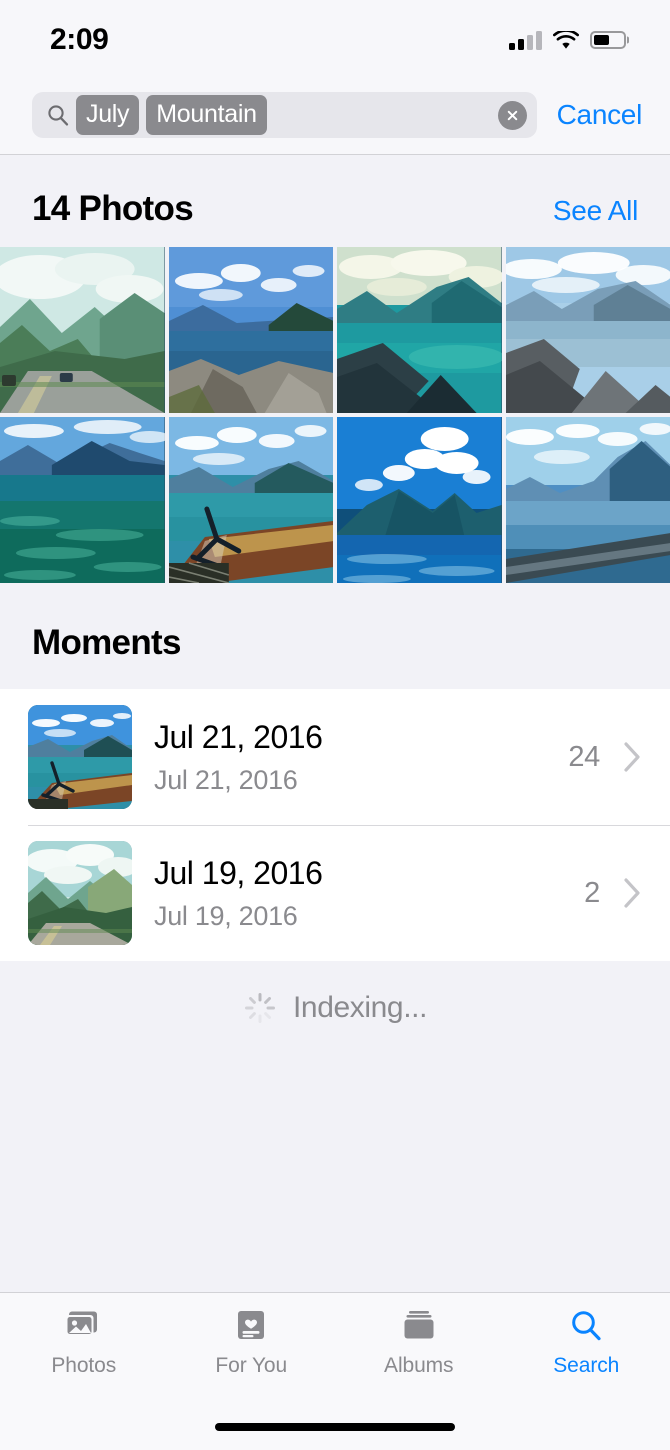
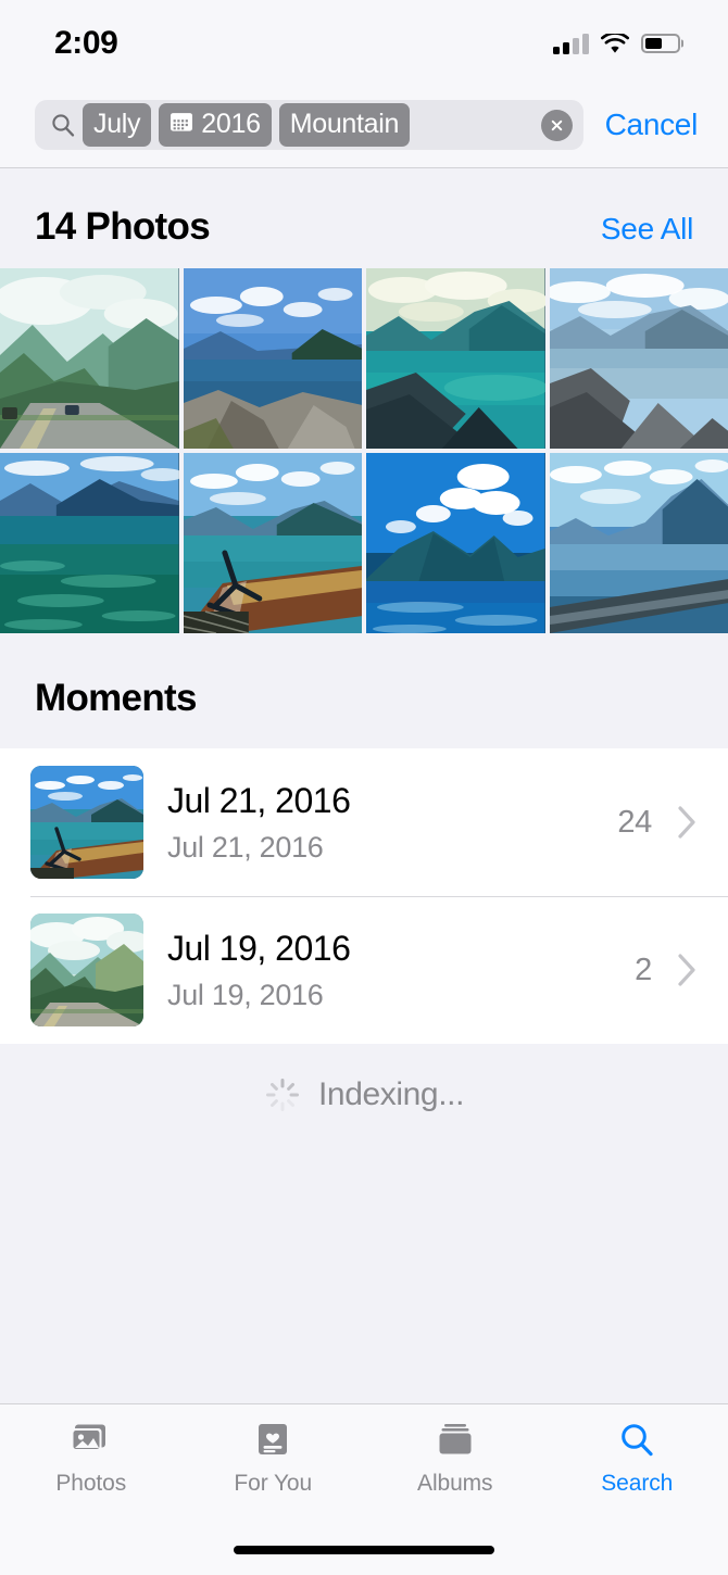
  2:09
  July
+ 2016
  Mountain
  Cancel
  14 Photos
  See All
  Moments
  Jul 21, 2016
  Jul 21, 2016
  24
  Jul 19, 2016
  Jul 19, 2016
  2
  Indexing...
  Photos
  For You
  Albums
  Search
